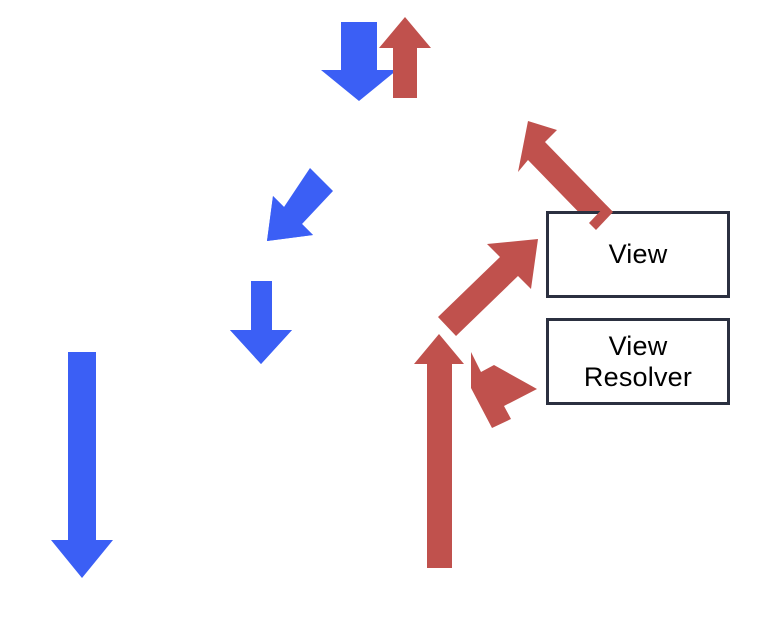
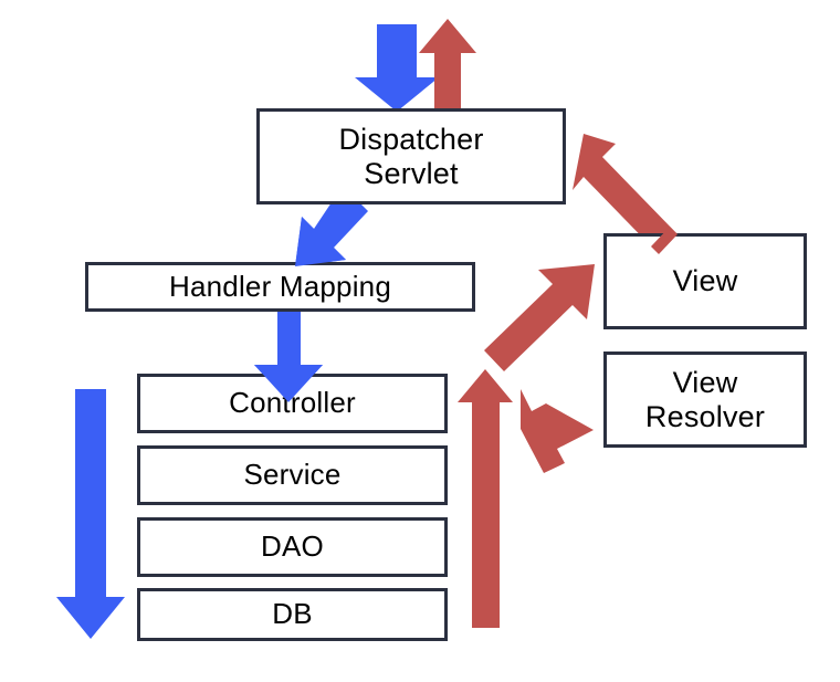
+ Dispatcher
+ Servlet
+ Handler Mapping
+ Controller
+ Service
+ DAO
+ DB
  View
  View
  Resolver
